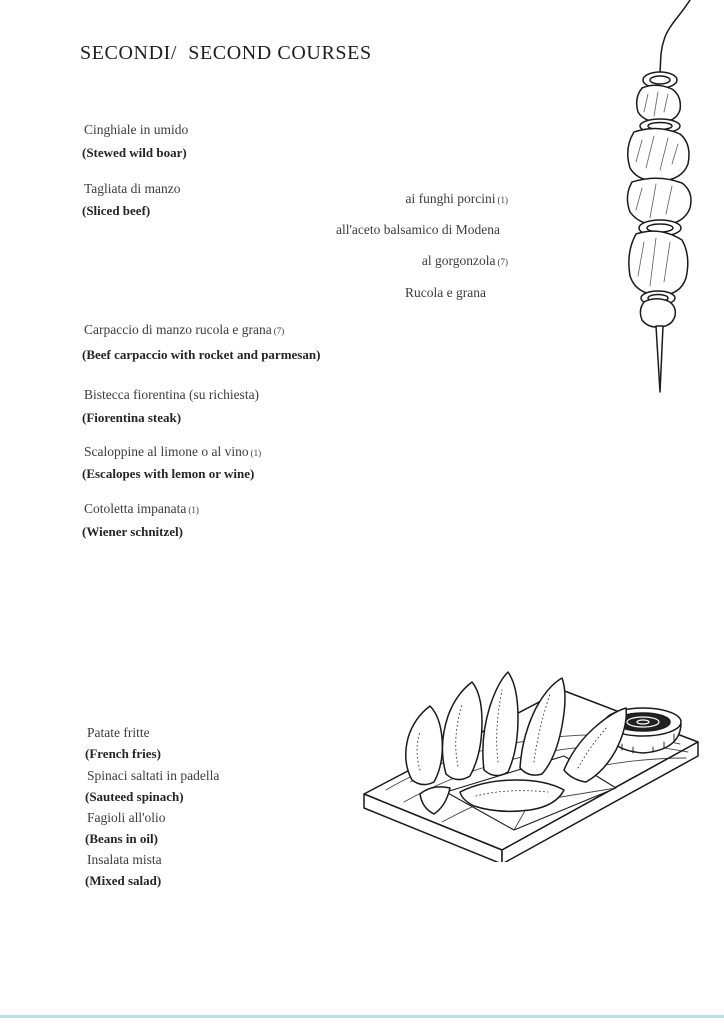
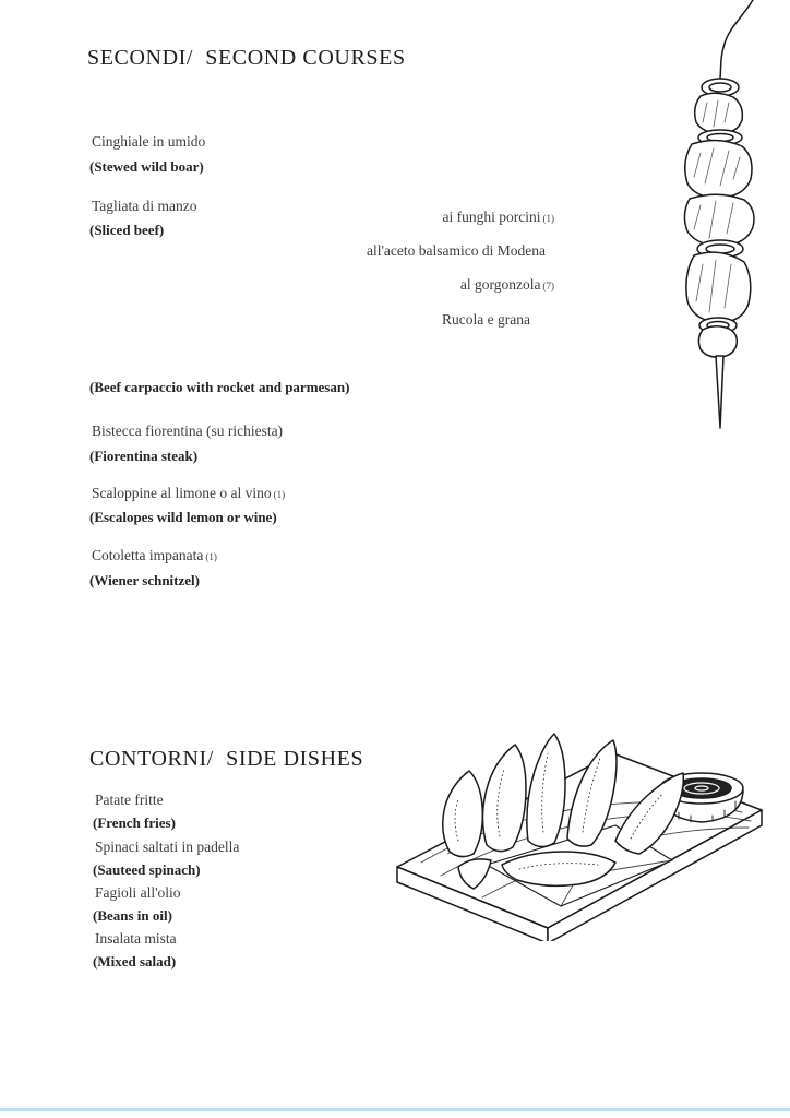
  SECONDI/ SECOND COURSES
  Cinghiale in umido
  (Stewed wild boar)
  Tagliata di manzo
  (Sliced beef)
  ai funghi porcini (1)
  all'aceto balsamico di Modena
  al gorgonzola (7)
  Rucola e grana
- Carpaccio di manzo rucola e grana (7)
  (Beef carpaccio with rocket and parmesan)
  Bistecca fiorentina (su richiesta)
  (Fiorentina steak)
  Scaloppine al limone o al vino (1)
- (Escalopes with lemon or wine)
+ (Escalopes wild lemon or wine)
  Cotoletta impanata (1)
  (Wiener schnitzel)
+ CONTORNI/ SIDE DISHES
  Patate fritte
  (French fries)
  Spinaci saltati in padella
  (Sauteed spinach)
  Fagioli all'olio
  (Beans in oil)
  Insalata mista
  (Mixed salad)
